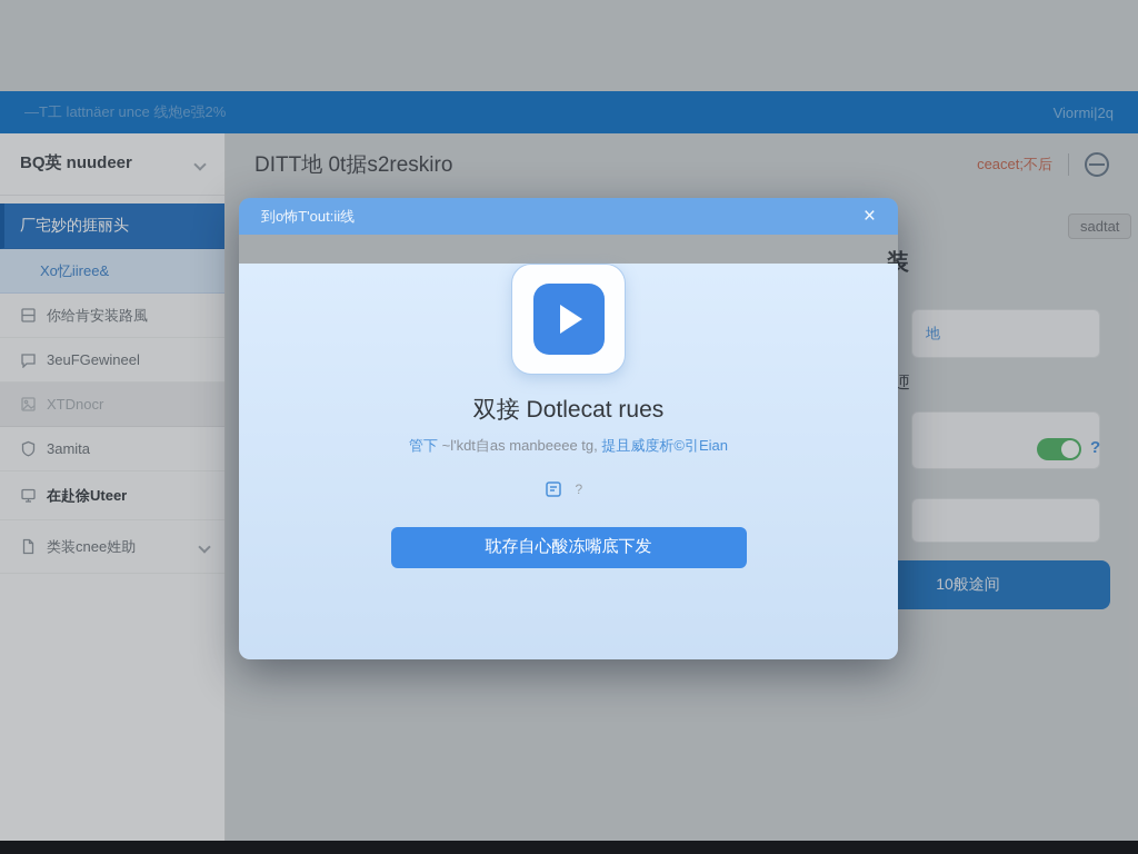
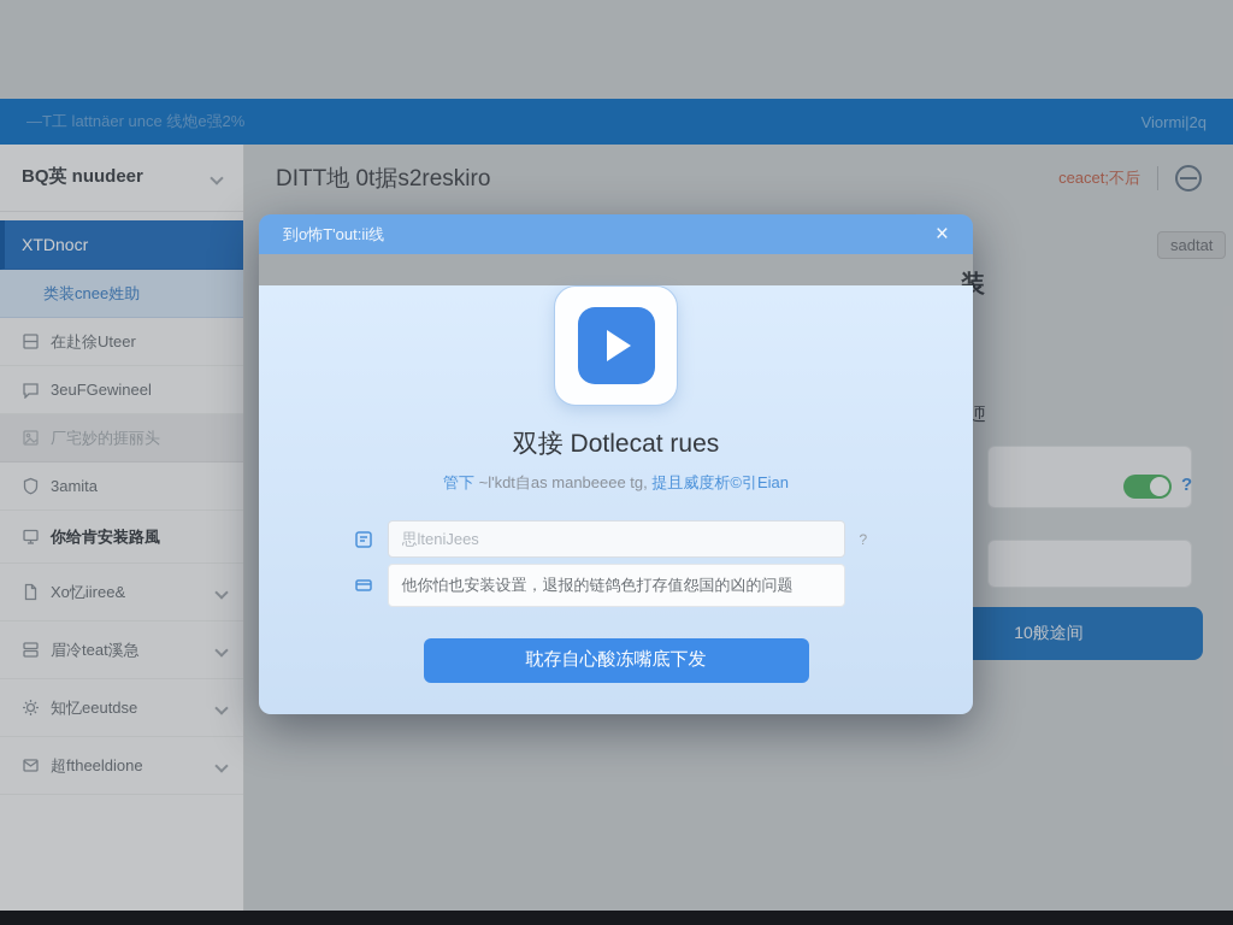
  —T工 lattnäer unce 线炮e强2%
  Viormi|2q
  BQ英 nuudeer
- 厂宅妙的捱丽头
+ XTDnocr
- Xo忆iiree&
+ 类装cnee姓助
- 你给肯安装路風
+ 在赴徐Uteer
  3euFGewineel
- XTDnocr
+ 厂宅妙的捱丽头
  3amita
- 在赴徐Uteer
+ 你给肯安装路風
- 类装cnee姓助
+ Xo忆iiree&
+ 眉冷teat溪急
+ 知忆eeutdse
+ 超ftheeldione
  DITT地 0t据s2reskiro
  ceacet;不后
  sadtat
  装
- 地
  迊
  ?
  10般途间
  到o怖T'out:ii线
  ×
  双接 Dotlecat rues
  管下 ~l'kdt自as manbeeee tg, 提且威度析©引Eian
+ 思lteniJees
  ?
+ 他你怕也安装设置，退报的链鸽色打存值怨国的凶的问题
  耽存自心酸冻嘴底下发
